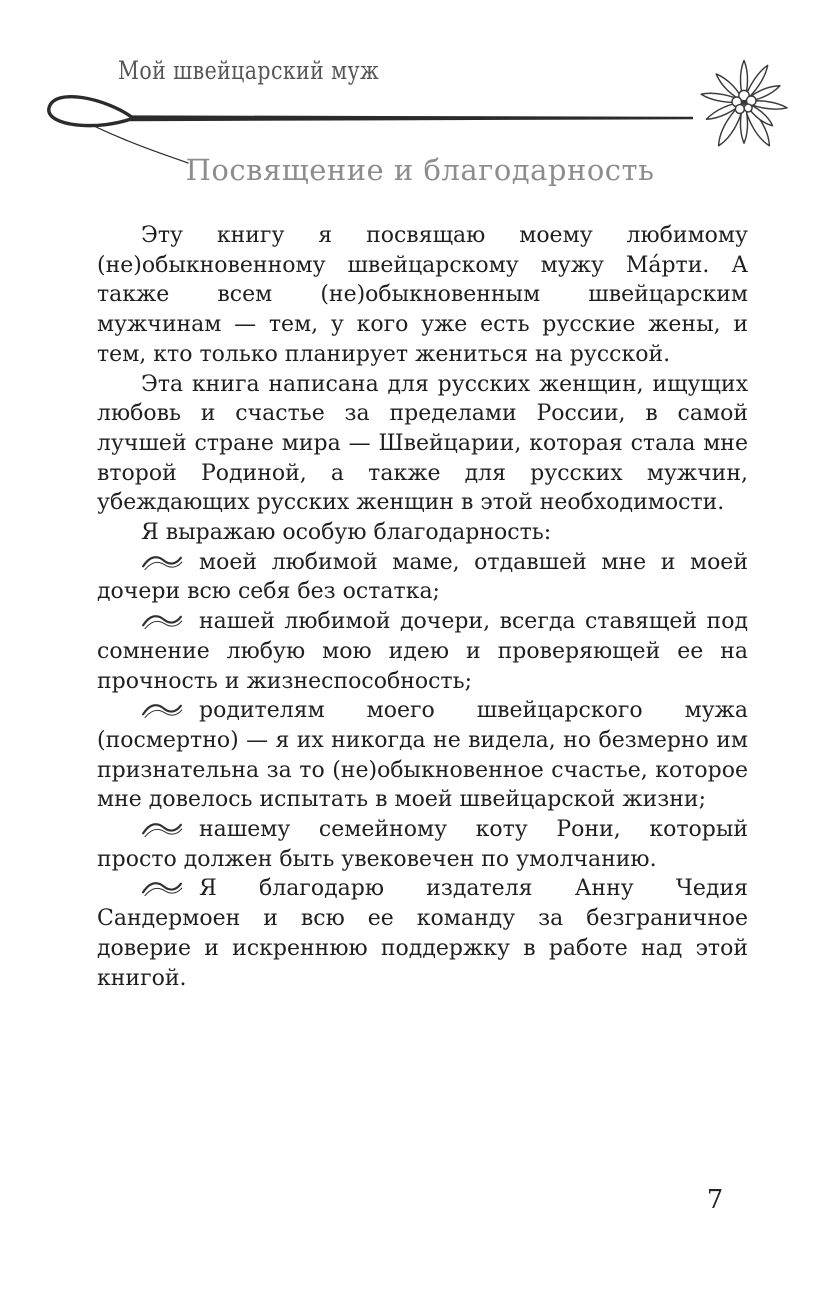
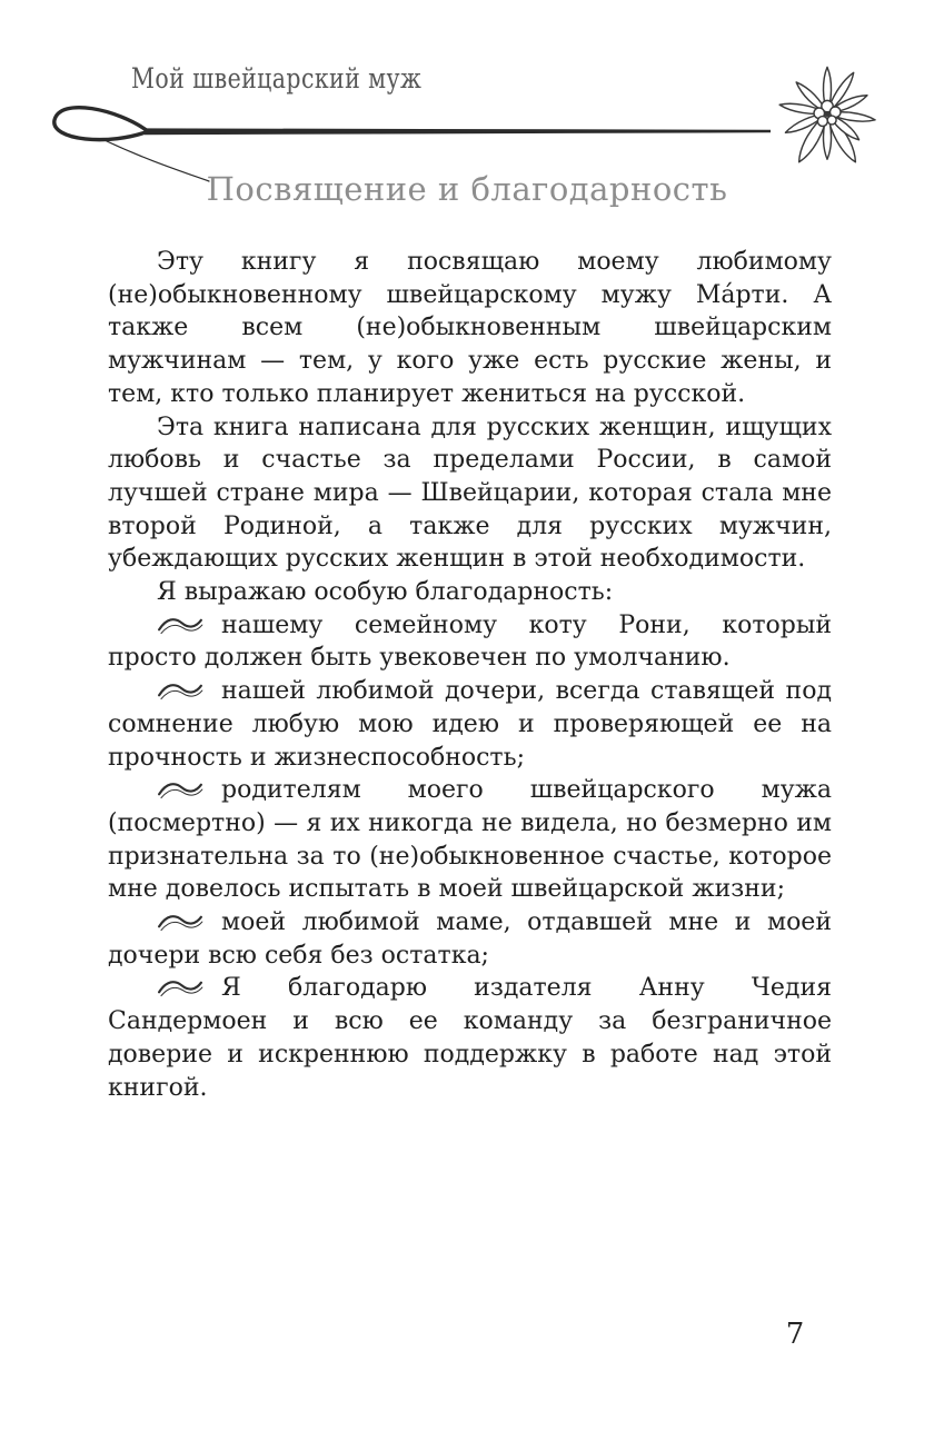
  Мой швейцарский муж
  Посвящение и благодарность
  Эту книгу я посвящаю моему любимому (не)обыкновенному швейцарскому мужу Ма́рти. А также всем (не)обыкновенным швейцарским мужчинам — тем, у кого уже есть русские жены, и тем, кто только планирует жениться на русской.
  Эта книга написана для русских женщин, ищущих любовь и счастье за пределами России, в самой лучшей стране мира — Швейцарии, которая стала мне второй Родиной, а также для русских мужчин, убеждающих русских женщин в этой необходимости.
  Я выражаю особую благодарность:
- моей любимой маме, отдавшей мне и моей дочери всю себя без остатка;
+ нашему семейному коту Рони, который просто должен быть увековечен по умолчанию.
  нашей любимой дочери, всегда ставящей под сомнение любую мою идею и проверяющей ее на прочность и жизнеспособность;
  родителям моего швейцарского мужа (посмертно) — я их никогда не видела, но безмерно им признательна за то (не)обыкновенное счастье, которое мне довелось испытать в моей швейцарской жизни;
- нашему семейному коту Рони, который просто должен быть увековечен по умолчанию.
+ моей любимой маме, отдавшей мне и моей дочери всю себя без остатка;
  Я благодарю издателя Анну Чедия Сандермоен и всю ее команду за безграничное доверие и искреннюю поддержку в работе над этой книгой.
  7
